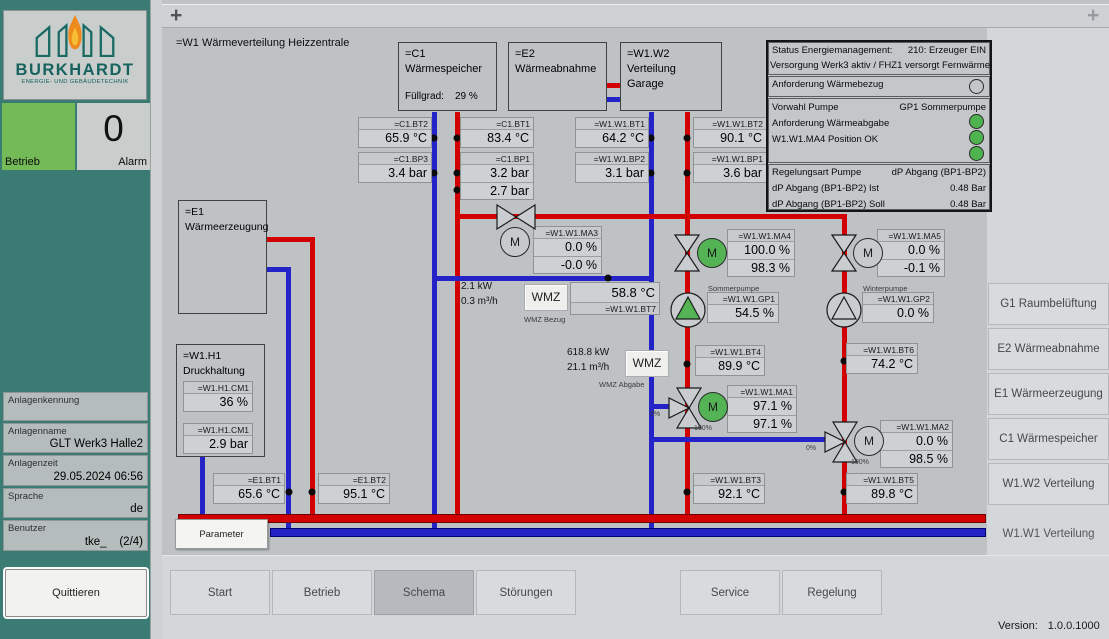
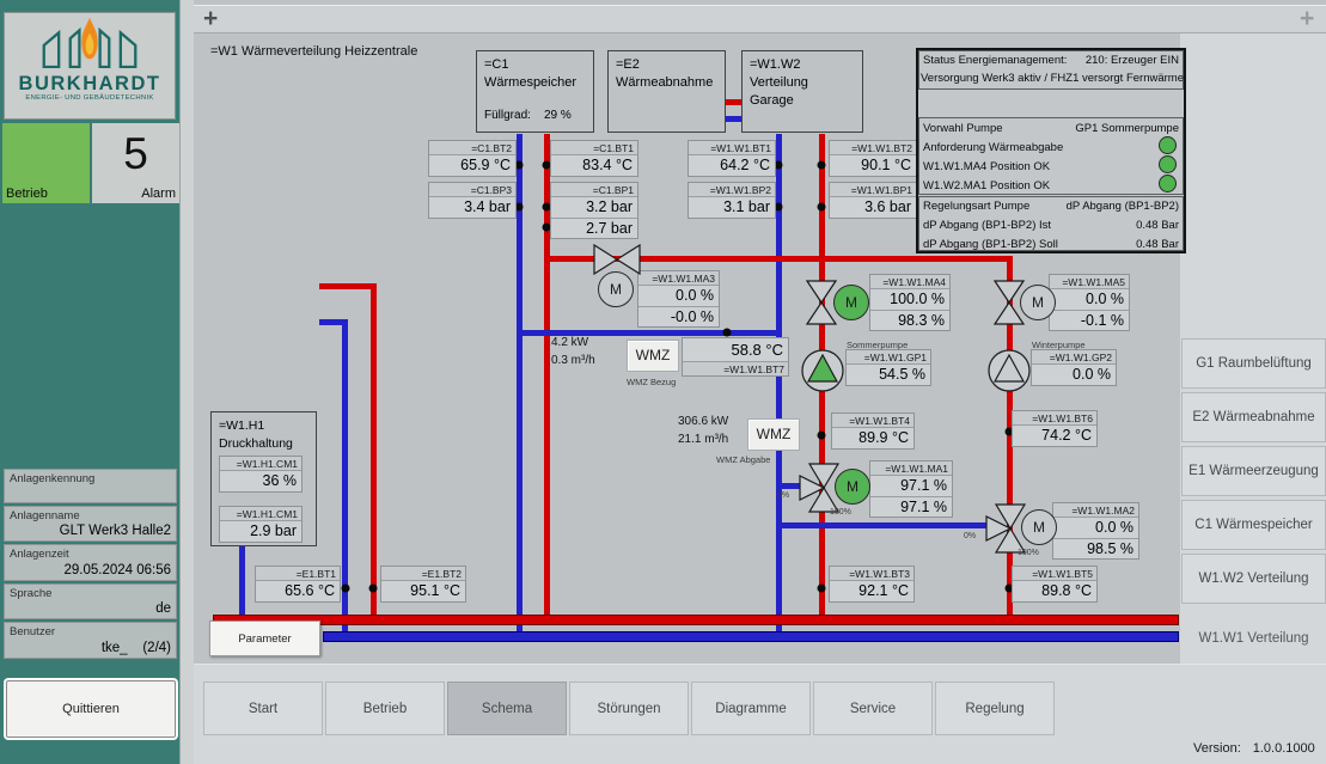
  BURKHARDT
  Betrieb
- 0
+ 5
  Alarm
  Anlagenkennung
  Anlagenname
  GLT Werk3 Halle2
  Anlagenzeit
  29.05.2024 06:56
  Sprache
  de
  Benutzer
  tke_ (2/4)
  Quittieren
  +
  +
  =W1 Wärmeverteilung Heizzentrale
  =C1
  Wärmespeicher
  Füllgrad:
  29 %
  =E2
  Wärmeabnahme
  =W1.W2
  Verteilung
  Garage
- =E1
- Wärmeerzeugung
  =W1.H1
  Druckhaltung
  Status Energiemanagement:
  210: Erzeuger EIN
  Versorgung Werk3 aktiv / FHZ1 versorgt Fernwärme
- Anforderung Wärmebezug
  Vorwahl Pumpe
  GP1 Sommerpumpe
  Anforderung Wärmeabgabe
  W1.W1.MA4 Position OK
+ W1.W2.MA1 Position OK
  Regelungsart Pumpe
  dP Abgang (BP1-BP2)
  dP Abgang (BP1-BP2) Ist
  0.48 Bar
  dP Abgang (BP1-BP2) Soll
  0.48 Bar
  M
  M
  M
  M
  M
  =C1.BT2
  65.9 °C
  =C1.BP3
  3.4 bar
  =C1.BT1
  83.4 °C
  =C1.BP1
  3.2 bar
  2.7 bar
  =W1.W1.BT1
  64.2 °C
  =W1.W1.BP2
  3.1 bar
  =W1.W1.BT2
  90.1 °C
  =W1.W1.BP1
  3.6 bar
  =W1.W1.MA3
  0.0 %
  -0.0 %
  58.8 °C
  =W1.W1.BT7
  =W1.W1.MA4
  100.0 %
  98.3 %
  =W1.W1.MA5
  0.0 %
  -0.1 %
  Sommerpumpe
  =W1.W1.GP1
  54.5 %
  Winterpumpe
  =W1.W1.GP2
  0.0 %
  =W1.W1.BT4
  89.9 °C
  =W1.W1.BT6
  74.2 °C
  =W1.W1.MA1
  97.1 %
  97.1 %
  =W1.W1.MA2
  0.0 %
  98.5 %
  =W1.W1.BT3
  92.1 °C
  =W1.W1.BT5
  89.8 °C
  =E1.BT1
  65.6 °C
  =E1.BT2
  95.1 °C
  =W1.H1.CM1
  36 %
  =W1.H1.CM1
  2.9 bar
- 2.1 kW
+ 4.2 kW
  0.3 m³/h
  WMZ
  WMZ Bezug
- 618.8 kW
+ 306.6 kW
  21.1 m³/h
  WMZ
  WMZ Abgabe
  Parameter
  G1 Raumbelüftung
  E2 Wärmeabnahme
  E1 Wärmeerzeugung
  C1 Wärmespeicher
  W1.W2 Verteilung
  W1.W1 Verteilung
  Start
  Betrieb
  Schema
  Störungen
+ Diagramme
  Service
  Regelung
  Version:
  1.0.0.1000
